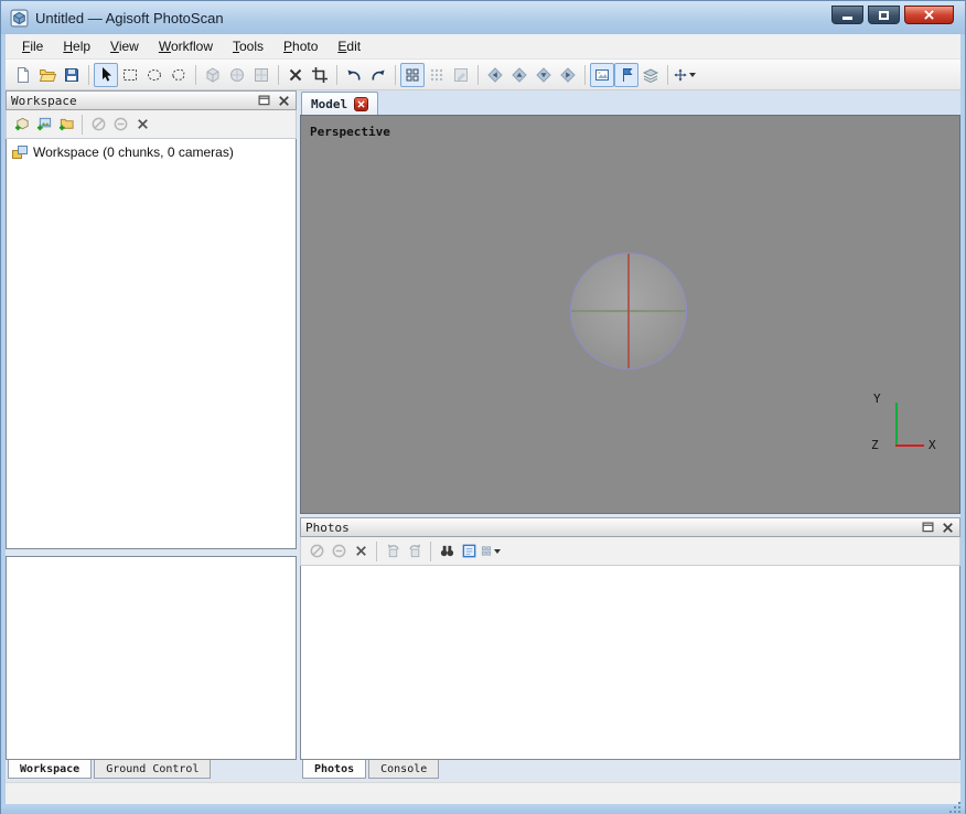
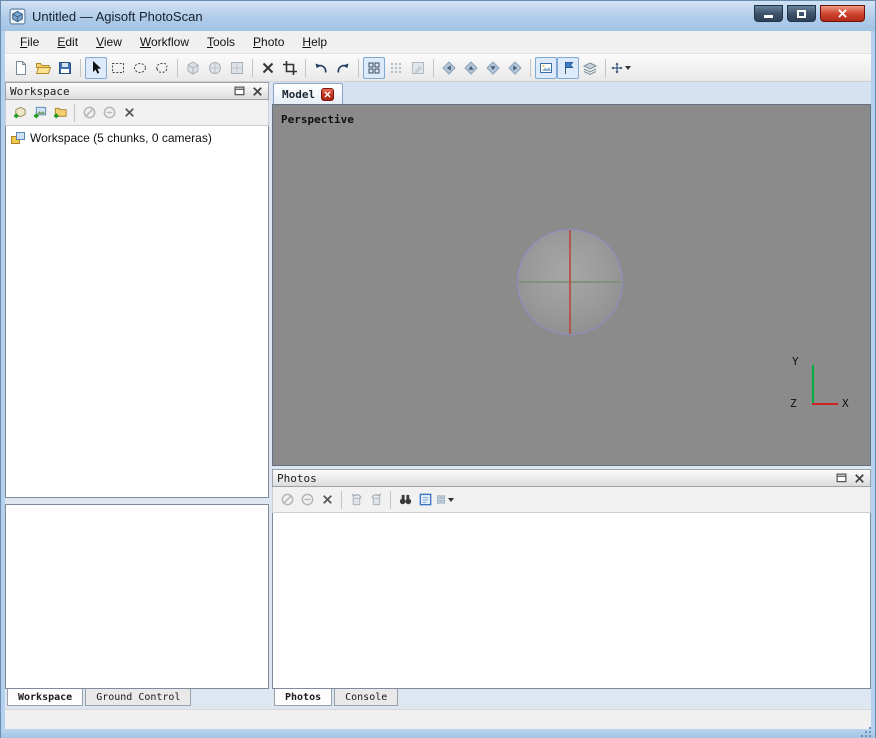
  Untitled — Agisoft PhotoScan
  File
- Help
+ Edit
  View
  Workflow
  Tools
  Photo
- Edit
+ Help
  Workspace
- Workspace (0 chunks, 0 cameras)
+ Workspace (5 chunks, 0 cameras)
  Workspace
  Ground Control
  Model
  Perspective
  Y
  Z
  X
  Photos
  Photos
  Console
